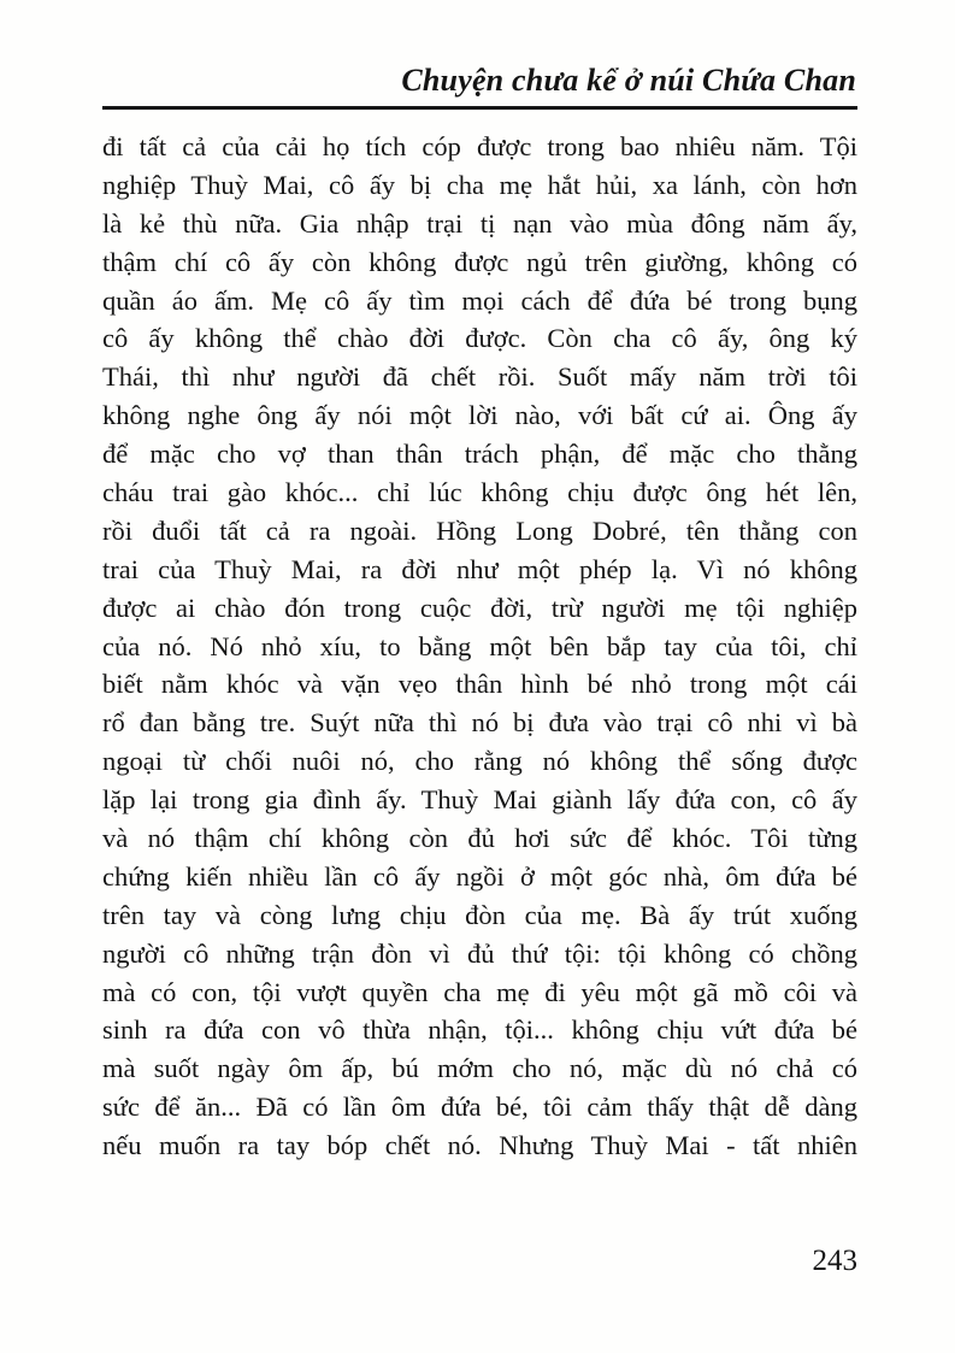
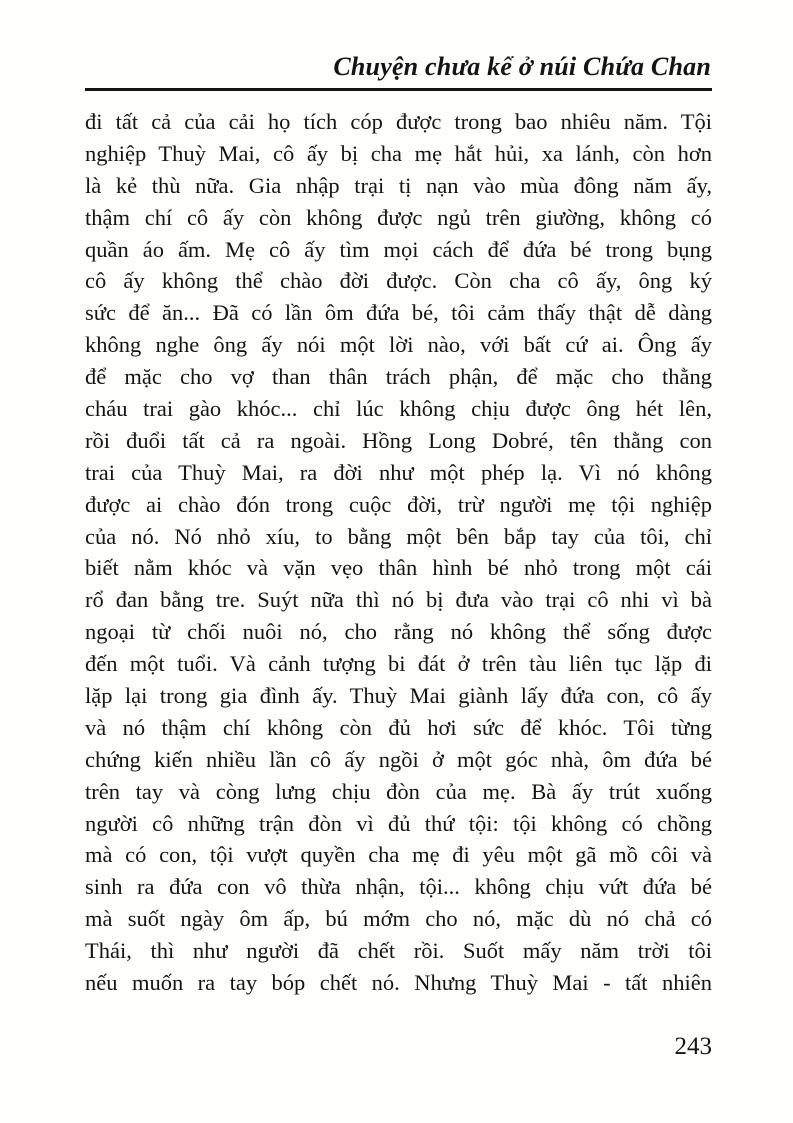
  Chuyện chưa kể ở núi Chứa Chan
  đi tất cả của cải họ tích cóp được trong bao nhiêu năm. Tội
  nghiệp Thuỳ Mai, cô ấy bị cha mẹ hắt hủi, xa lánh, còn hơn
  là kẻ thù nữa. Gia nhập trại tị nạn vào mùa đông năm ấy,
  thậm chí cô ấy còn không được ngủ trên giường, không có
  quần áo ấm. Mẹ cô ấy tìm mọi cách để đứa bé trong bụng
  cô ấy không thể chào đời được. Còn cha cô ấy, ông ký
- Thái, thì như người đã chết rồi. Suốt mấy năm trời tôi
+ sức để ăn... Đã có lần ôm đứa bé, tôi cảm thấy thật dễ dàng
  không nghe ông ấy nói một lời nào, với bất cứ ai. Ông ấy
  để mặc cho vợ than thân trách phận, để mặc cho thằng
  cháu trai gào khóc... chỉ lúc không chịu được ông hét lên,
  rồi đuổi tất cả ra ngoài. Hồng Long Dobré, tên thằng con
  trai của Thuỳ Mai, ra đời như một phép lạ. Vì nó không
  được ai chào đón trong cuộc đời, trừ người mẹ tội nghiệp
  của nó. Nó nhỏ xíu, to bằng một bên bắp tay của tôi, chỉ
  biết nằm khóc và vặn vẹo thân hình bé nhỏ trong một cái
  rổ đan bằng tre. Suýt nữa thì nó bị đưa vào trại cô nhi vì bà
  ngoại từ chối nuôi nó, cho rằng nó không thể sống được
+ đến một tuổi. Và cảnh tượng bi đát ở trên tàu liên tục lặp đi
  lặp lại trong gia đình ấy. Thuỳ Mai giành lấy đứa con, cô ấy
  và nó thậm chí không còn đủ hơi sức để khóc. Tôi từng
  chứng kiến nhiều lần cô ấy ngồi ở một góc nhà, ôm đứa bé
  trên tay và còng lưng chịu đòn của mẹ. Bà ấy trút xuống
  người cô những trận đòn vì đủ thứ tội: tội không có chồng
  mà có con, tội vượt quyền cha mẹ đi yêu một gã mồ côi và
  sinh ra đứa con vô thừa nhận, tội... không chịu vứt đứa bé
  mà suốt ngày ôm ấp, bú mớm cho nó, mặc dù nó chả có
- sức để ăn... Đã có lần ôm đứa bé, tôi cảm thấy thật dễ dàng
+ Thái, thì như người đã chết rồi. Suốt mấy năm trời tôi
  nếu muốn ra tay bóp chết nó. Nhưng Thuỳ Mai - tất nhiên
  243
